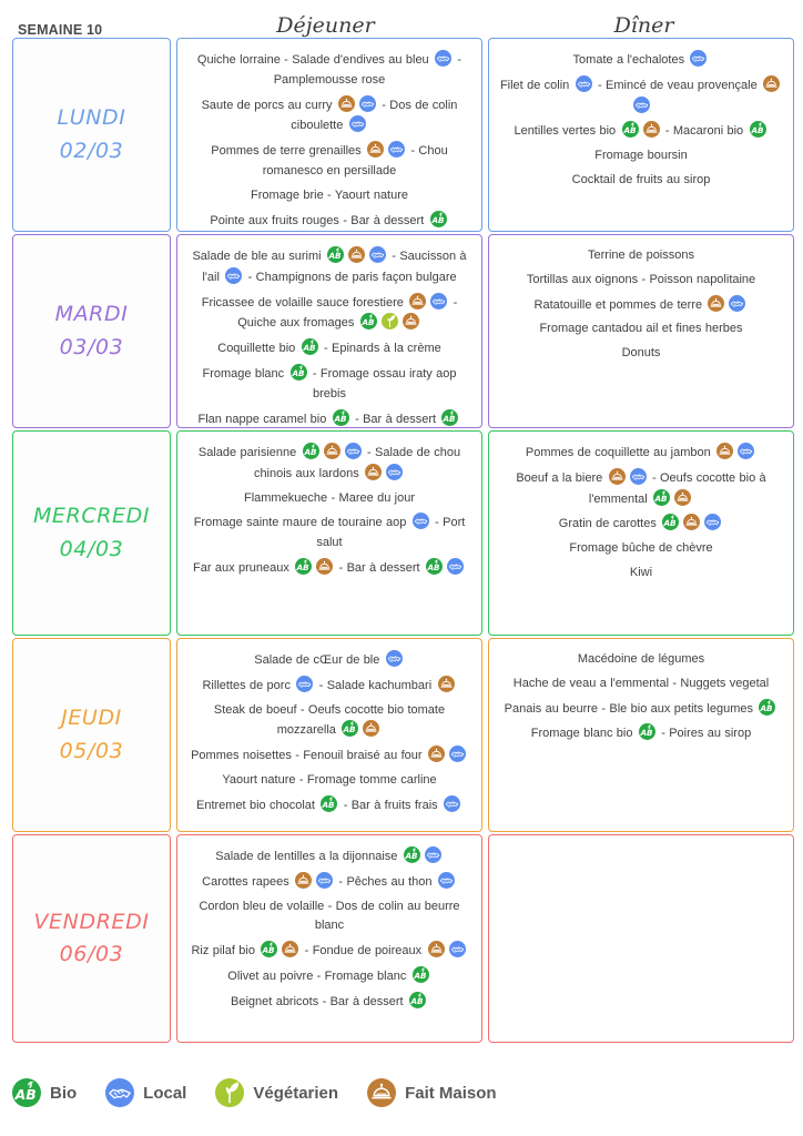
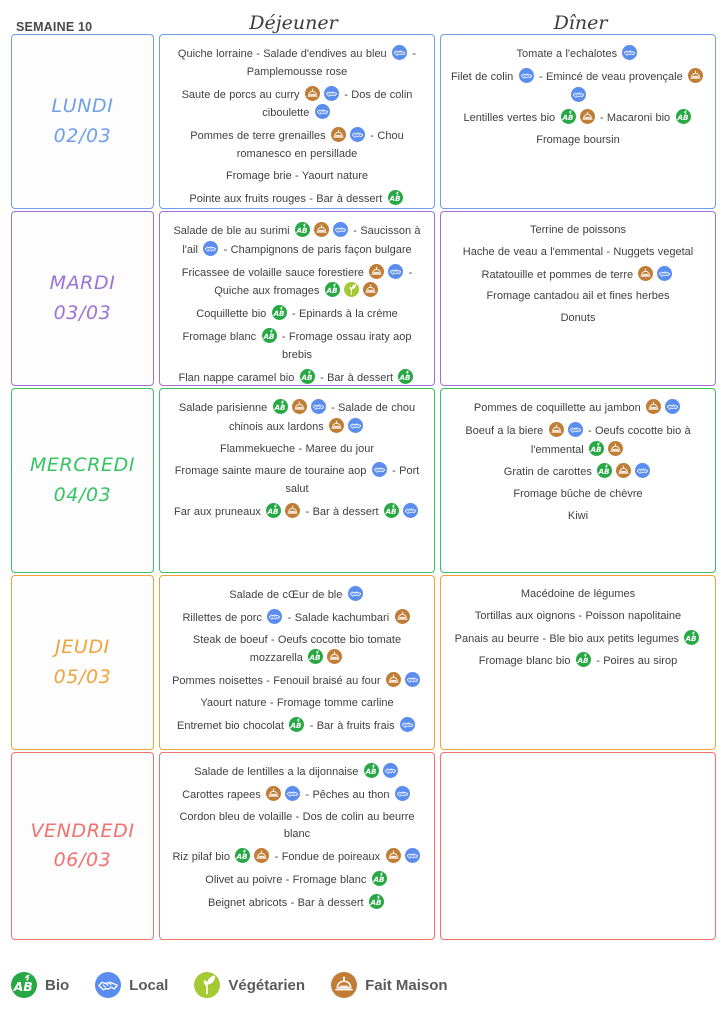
  SEMAINE 10
  Déjeuner
  Dîner
  LUNDI
  02/03
  Quiche lorraine - Salade d'endives au bleu - Pamplemousse rose
  Saute de porcs au curry - Dos de colin ciboulette
  Pommes de terre grenailles - Chou romanesco en persillade
  Fromage brie - Yaourt nature
  Pointe aux fruits rouges - Bar à dessert
  AB
  Tomate a l'echalotes
  Filet de colin - Emincé de veau provençale
  Lentilles vertes bio
  AB
  - Macaroni bio
  AB
  Fromage boursin
- Cocktail de fruits au sirop
  MARDI
  03/03
  Salade de ble au surimi
  AB
  - Saucisson à l'ail - Champignons de paris façon bulgare
  Fricassee de volaille sauce forestiere - Quiche aux fromages
  AB
  Coquillette bio
  AB
  - Epinards à la crème
  Fromage blanc
  AB
  - Fromage ossau iraty aop brebis
  Flan nappe caramel bio
  AB
  - Bar à dessert
  AB
  Terrine de poissons
- Tortillas aux oignons - Poisson napolitaine
+ Hache de veau a l'emmental - Nuggets vegetal
  Ratatouille et pommes de terre
  Fromage cantadou ail et fines herbes
  Donuts
  MERCREDI
  04/03
  Salade parisienne
  AB
  - Salade de chou chinois aux lardons
  Flammekueche - Maree du jour
  Fromage sainte maure de touraine aop - Port salut
  Far aux pruneaux
  AB
  - Bar à dessert
  AB
  Pommes de coquillette au jambon
  Boeuf a la biere - Oeufs cocotte bio à l'emmental
  AB
  Gratin de carottes
  AB
  Fromage bûche de chèvre
  Kiwi
  JEUDI
  05/03
  Salade de cŒur de ble
  Rillettes de porc - Salade kachumbari
  Steak de boeuf - Oeufs cocotte bio tomate mozzarella
  AB
  Pommes noisettes - Fenouil braisé au four
  Yaourt nature - Fromage tomme carline
  Entremet bio chocolat
  AB
  - Bar à fruits frais
  Macédoine de légumes
- Hache de veau a l'emmental - Nuggets vegetal
+ Tortillas aux oignons - Poisson napolitaine
  Panais au beurre - Ble bio aux petits legumes
  AB
  Fromage blanc bio
  AB
  - Poires au sirop
  VENDREDI
  06/03
  Salade de lentilles a la dijonnaise
  AB
  Carottes rapees - Pêches au thon
  Cordon bleu de volaille - Dos de colin au beurre blanc
  Riz pilaf bio
  AB
  - Fondue de poireaux
  Olivet au poivre - Fromage blanc
  AB
  Beignet abricots - Bar à dessert
  AB
  AB
  Bio
  Local
  Végétarien
  Fait Maison
